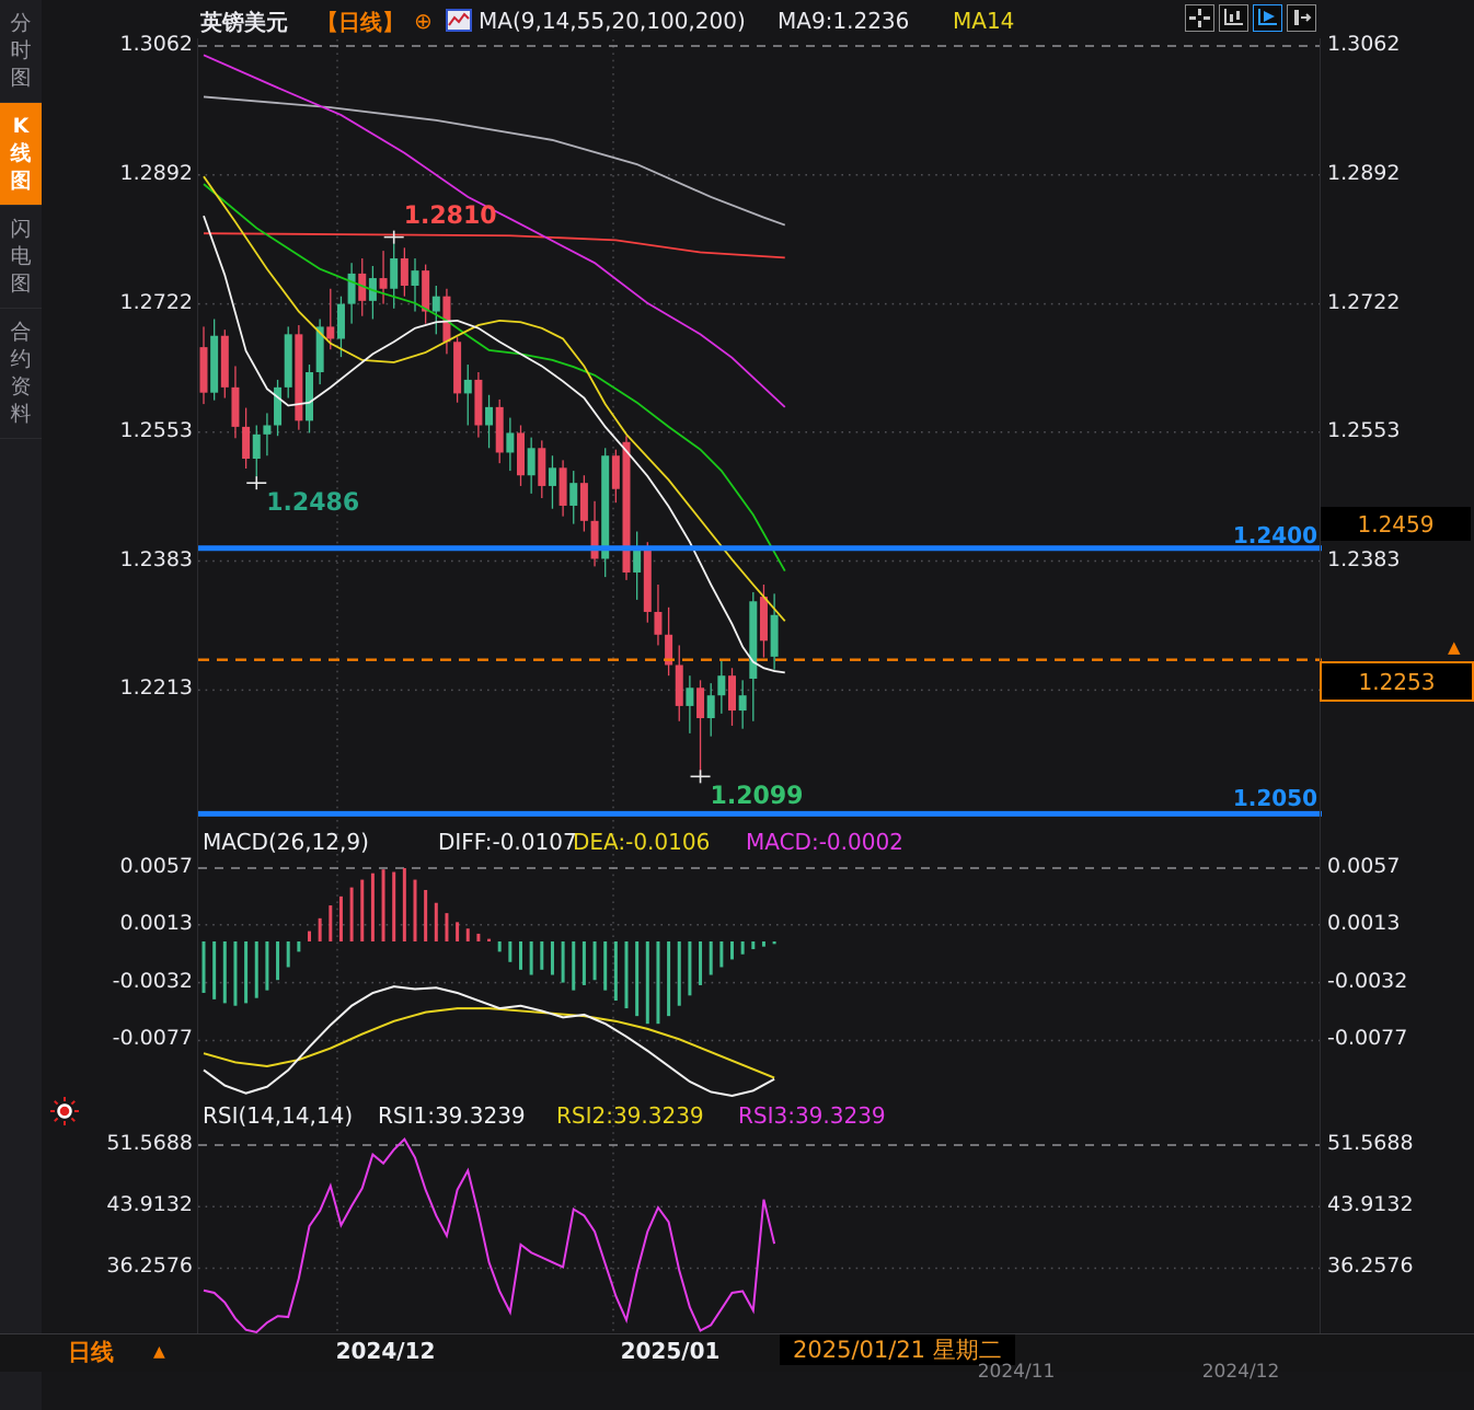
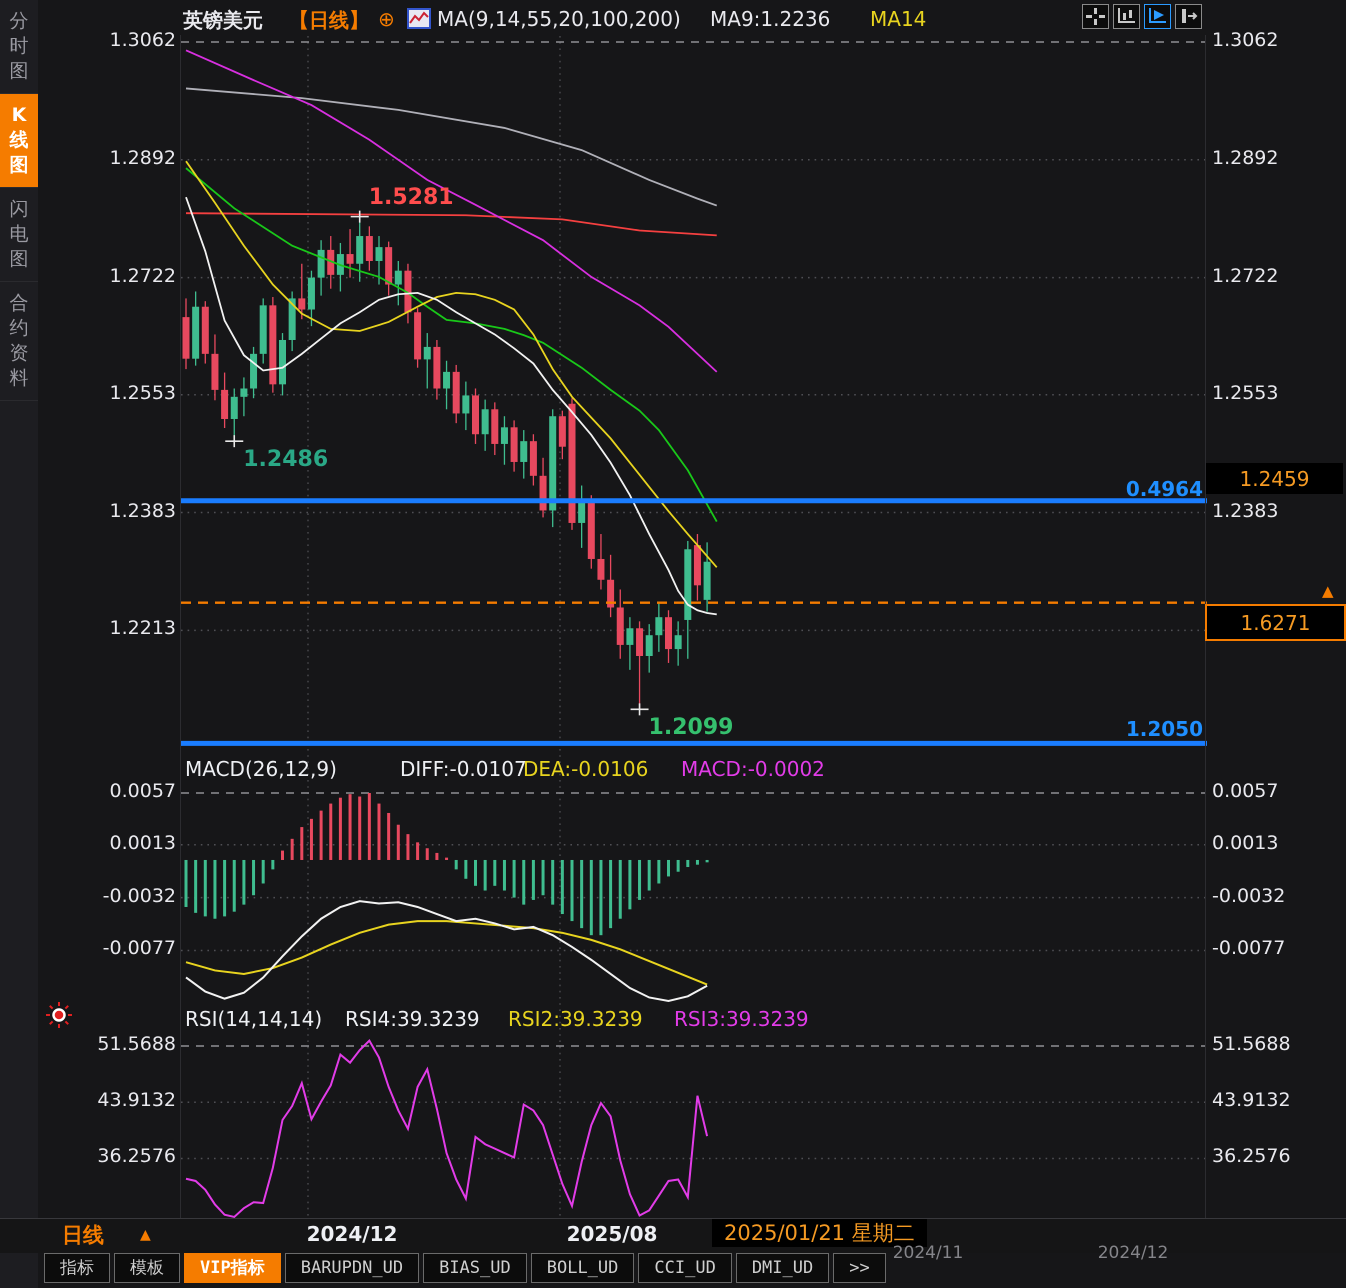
  分
  时
  图
  K
  线
  图
  闪
  电
  图
  合
  约
  资
  料
  英镑美元
  【日线】
  ⊕
  MA(9,14,55,20,100,200)
  MA9:1.2236
  MA14
  MACD(26,12,9)
  DIFF:-0.0107
  DEA:-0.0106
  MACD:-0.0002
  RSI(14,14,14)
- RSI1:39.3239
+ RSI4:39.3239
  RSI2:39.3239
  RSI3:39.3239
  1.2459
- 1.2253
+ 1.6271
  ▲
- 1.2400
+ 0.4964
  1.2050
  日线
  ▲
  2025/01/21 星期二
+ 指标
+ 模板
+ VIP指标
+ BARUPDN_UD
+ BIAS_UD
+ BOLL_UD
+ CCI_UD
+ DMI_UD
+ >>
- 1.2810
+ 1.5281
  1.2486
  1.2099
  1.3062
  1.3062
  1.2892
  1.2892
  1.2722
  1.2722
  1.2553
  1.2553
  1.2383
  1.2383
  1.2213
  0.0057
  0.0057
  0.0013
  0.0013
  -0.0032
  -0.0032
  -0.0077
  -0.0077
  51.5688
  51.5688
  43.9132
  43.9132
  36.2576
  36.2576
  2024/12
- 2025/01
+ 2025/08
  2024/11
  2024/12
